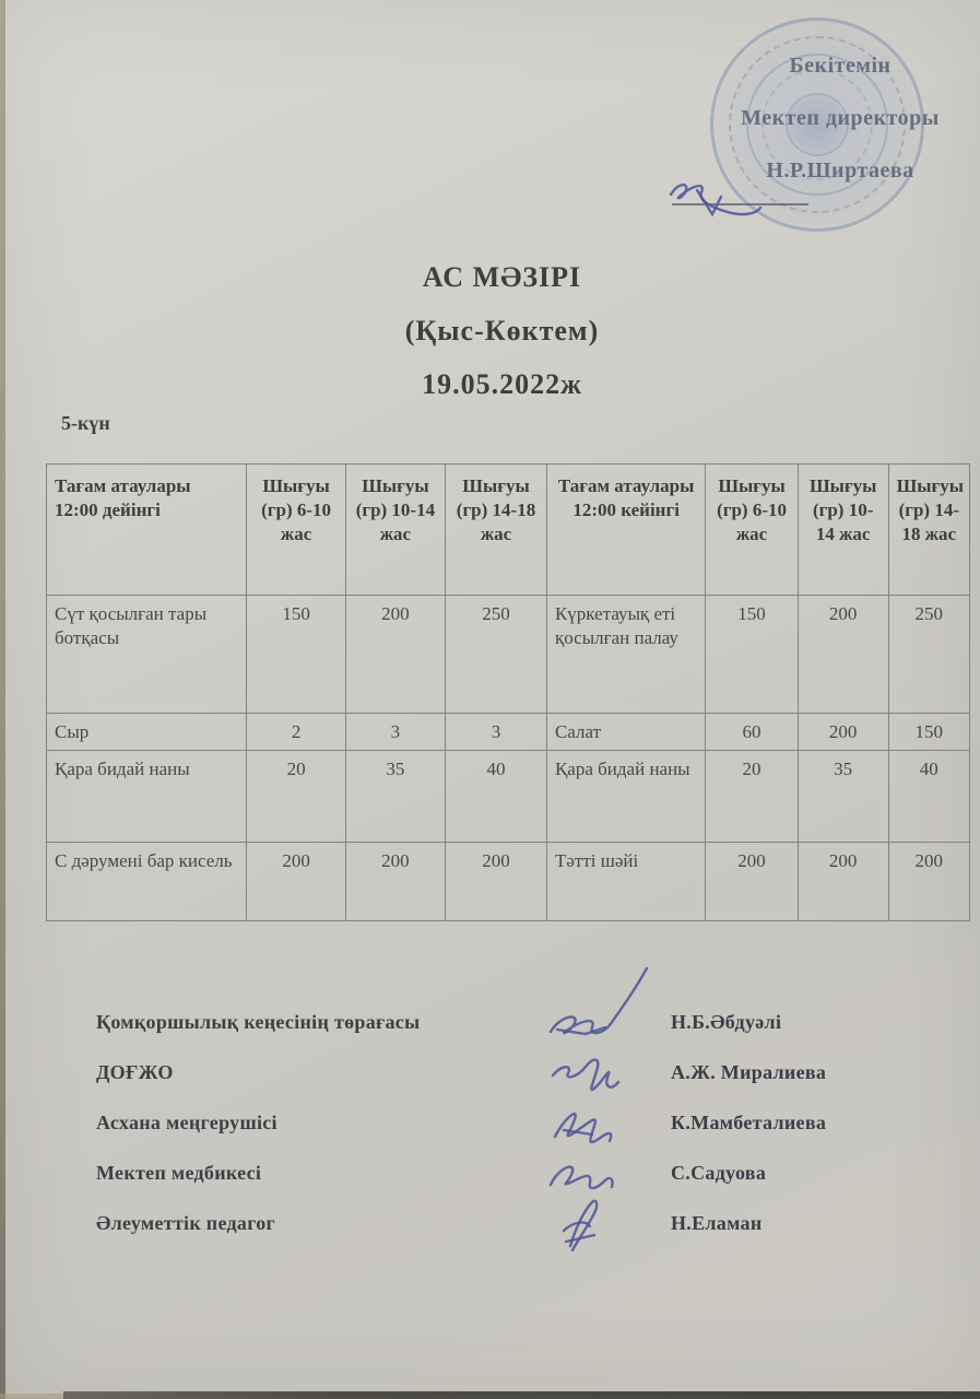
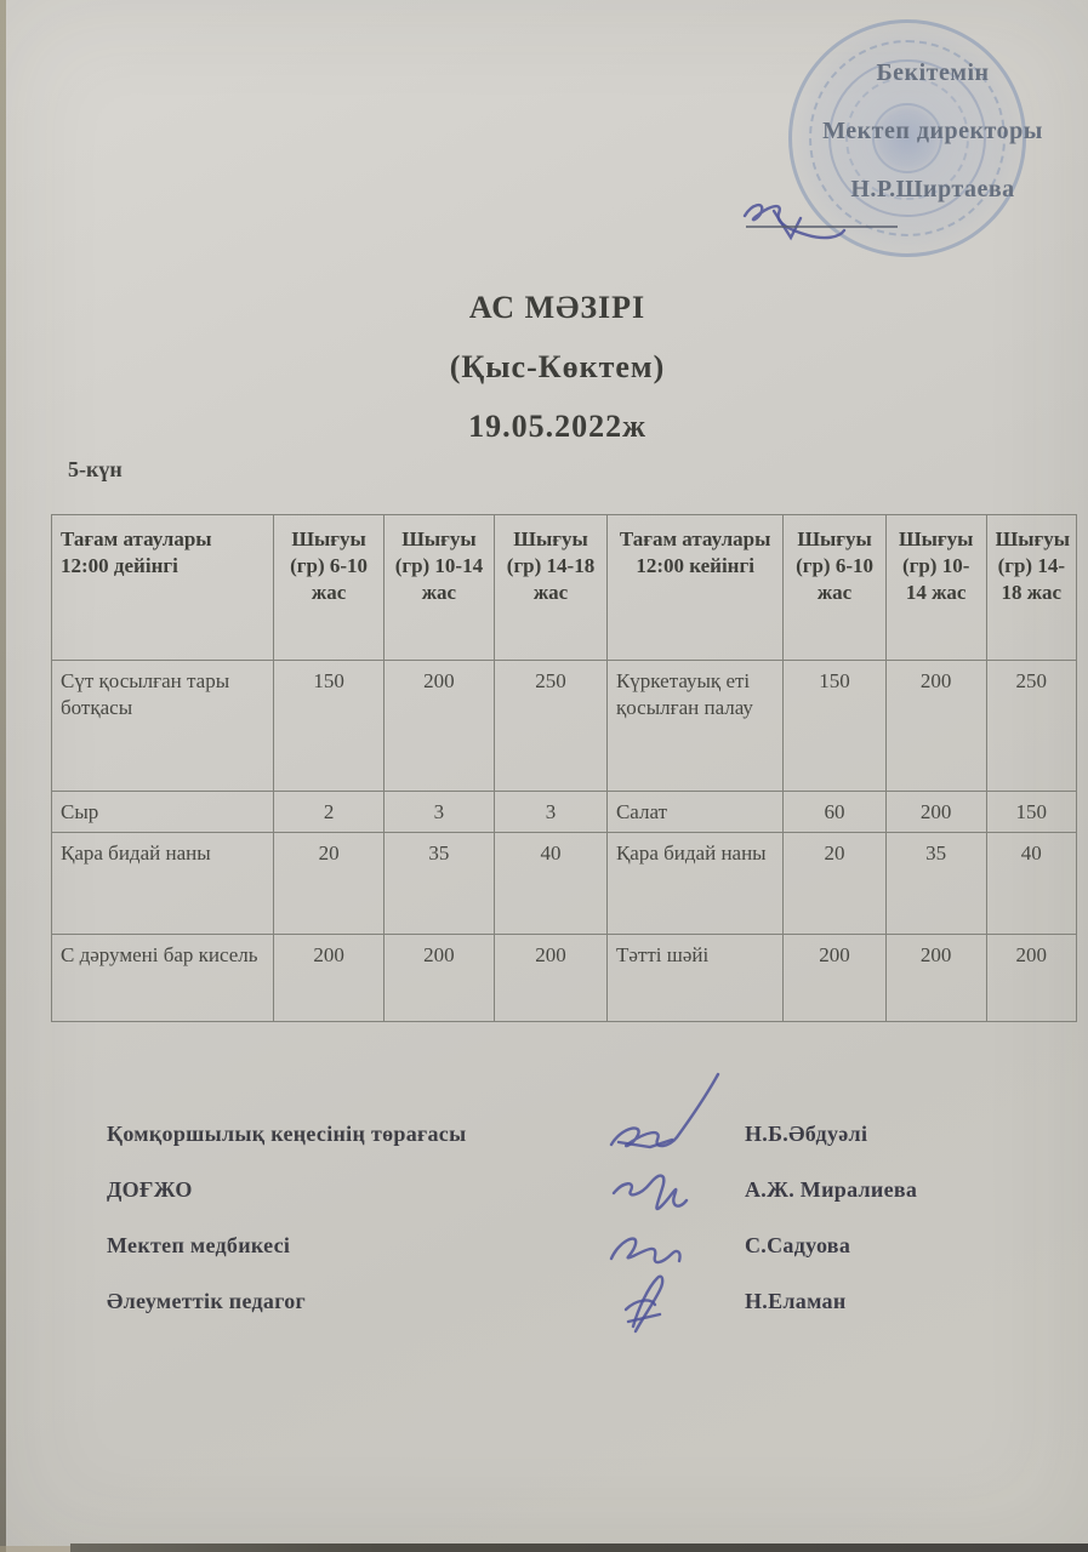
  Бекітемін
  Мектеп директоры
  Н.Р.Ширтаева
  АС МӘЗІРІ
  (Қыс-Көктем)
  19.05.2022ж
  5-күн
  Тағам атаулары 12:00 дейінгі	Шығуы (гр) 6-10 жас	Шығуы (гр) 10-14 жас	Шығуы (гр) 14-18 жас	Тағам атаулары 12:00 кейінгі	Шығуы (гр) 6-10 жас	Шығуы (гр) 10-14 жас	Шығуы (гр) 14-18 жас
  Сүт қосылған тары ботқасы	150	200	250	Күркетауық еті қосылған палау	150	200	250
  Сыр	2	3	3	Салат	60	200	150
  Қара бидай наны	20	35	40	Қара бидай наны	20	35	40
  С дәрумені бар кисель	200	200	200	Тәтті шәйі	200	200	200
  Қомқоршылық кеңесінің төрағасы
  Н.Б.Әбдуәлі
  ДОҒЖО
  А.Ж. Миралиева
- Асхана меңгерушісі
- К.Мамбеталиева
  Мектеп медбикесі
  С.Садуова
  Әлеуметтік педагог
  Н.Еламан
